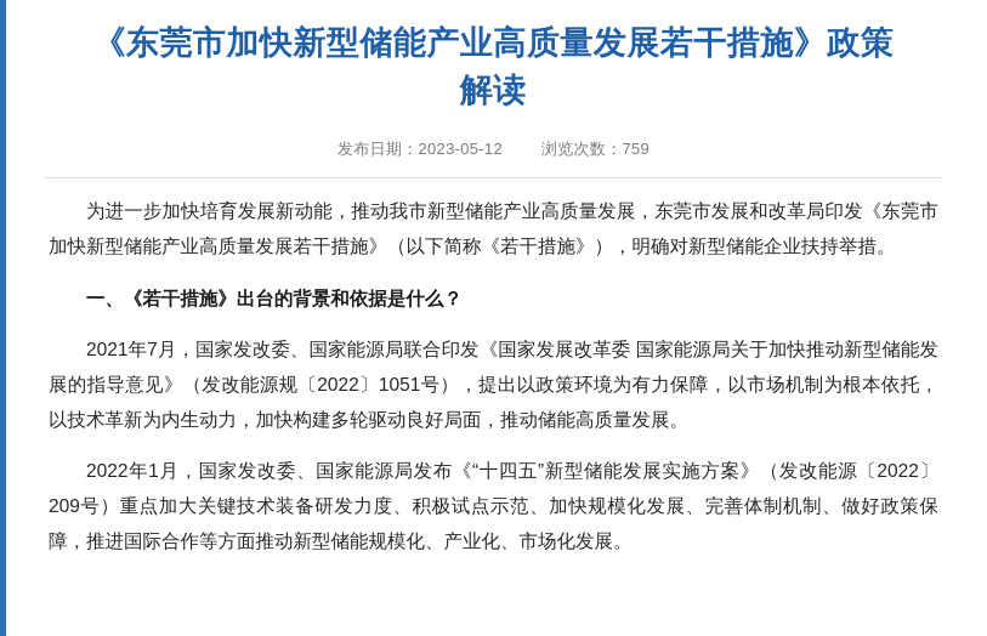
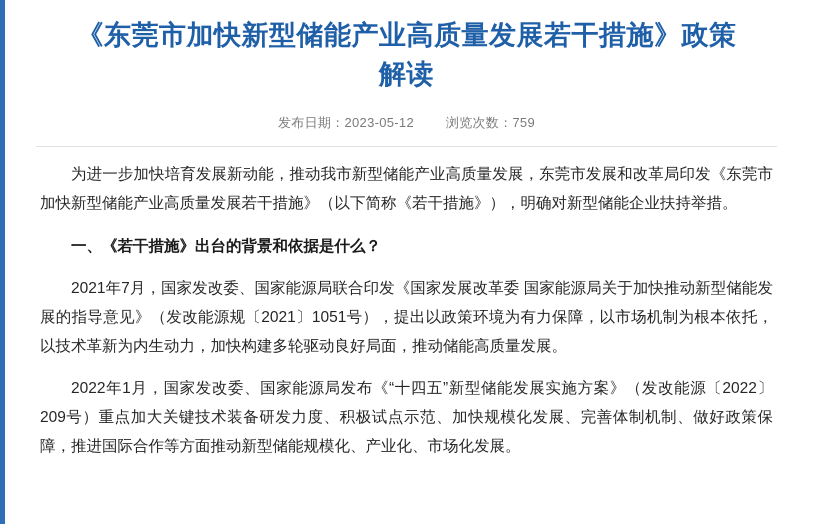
  《东莞市加快新型储能产业高质量发展若干措施》政策解读
  发布日期：2023-05-12 浏览次数：759
  为进一步加快培育发展新动能，推动我市新型储能产业高质量发展，东莞市发展和改革局印发《东莞市加快新型储能产业高质量发展若干措施》（以下简称《若干措施》），明确对新型储能企业扶持举措。
  一、《若干措施》出台的背景和依据是什么？
- 2021年7月，国家发改委、国家能源局联合印发《国家发展改革委 国家能源局关于加快推动新型储能发展的指导意见》（发改能源规〔2022〕1051号），提出以政策环境为有力保障，以市场机制为根本依托，以技术革新为内生动力，加快构建多轮驱动良好局面，推动储能高质量发展。
+ 2021年7月，国家发改委、国家能源局联合印发《国家发展改革委 国家能源局关于加快推动新型储能发展的指导意见》（发改能源规〔2021〕1051号），提出以政策环境为有力保障，以市场机制为根本依托，以技术革新为内生动力，加快构建多轮驱动良好局面，推动储能高质量发展。
  2022年1月，国家发改委、国家能源局发布《“十四五”新型储能发展实施方案》（发改能源〔2022〕209号）重点加大关键技术装备研发力度、积极试点示范、加快规模化发展、完善体制机制、做好政策保障，推进国际合作等方面推动新型储能规模化、产业化、市场化发展。
